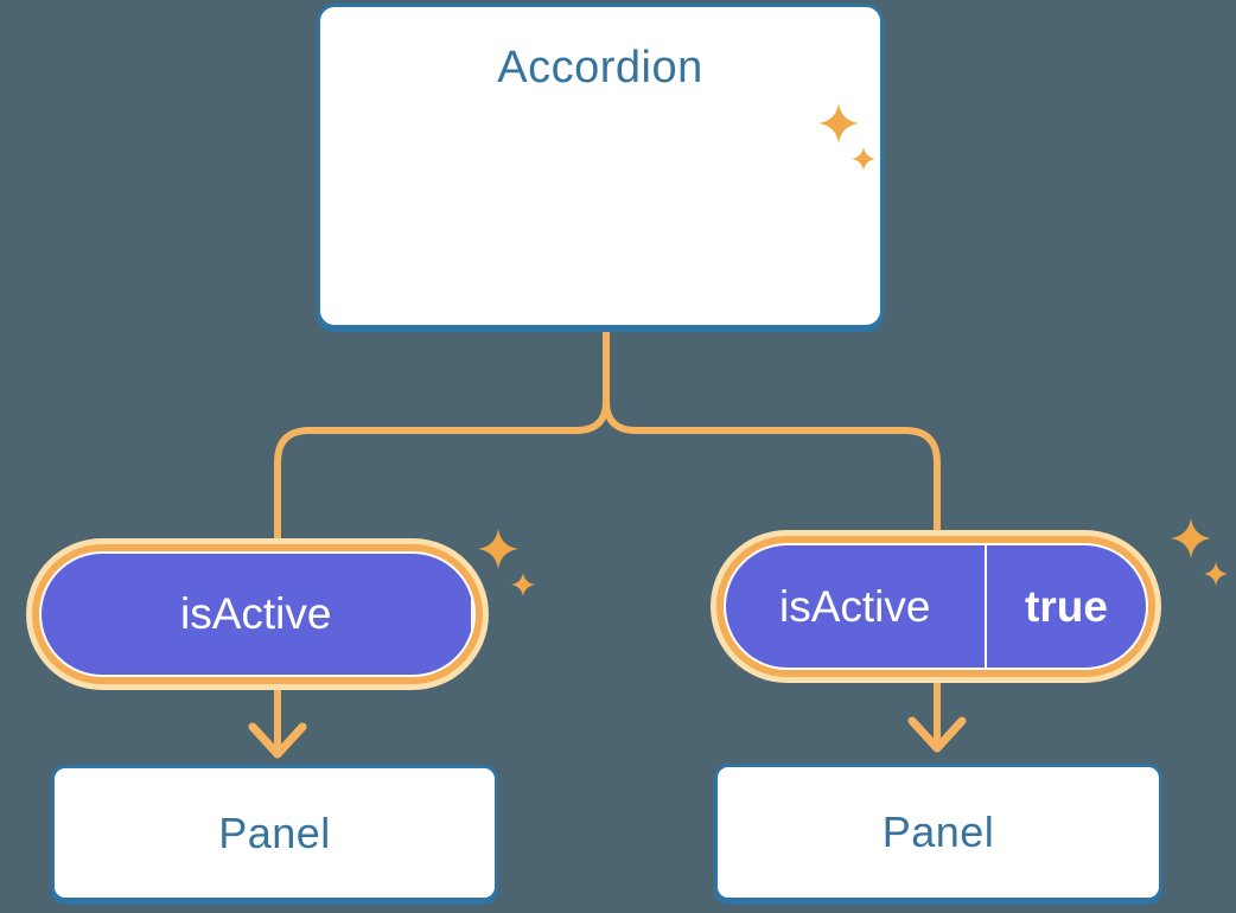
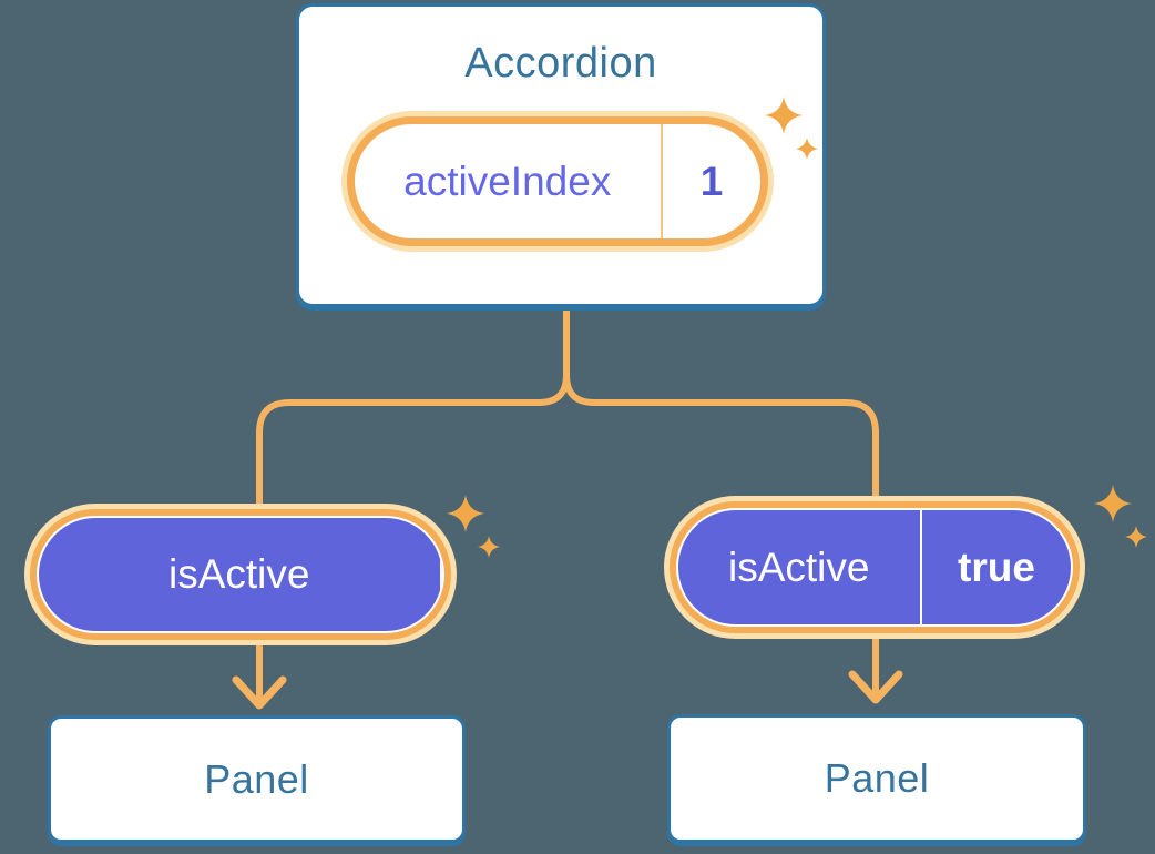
  Accordion
+ activeIndex
+ 1
  isActive
  isActive
  true
  Panel
  Panel
